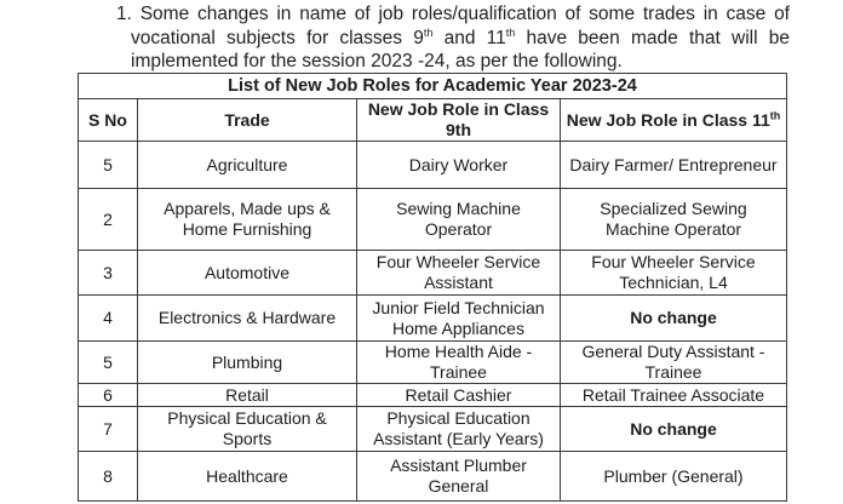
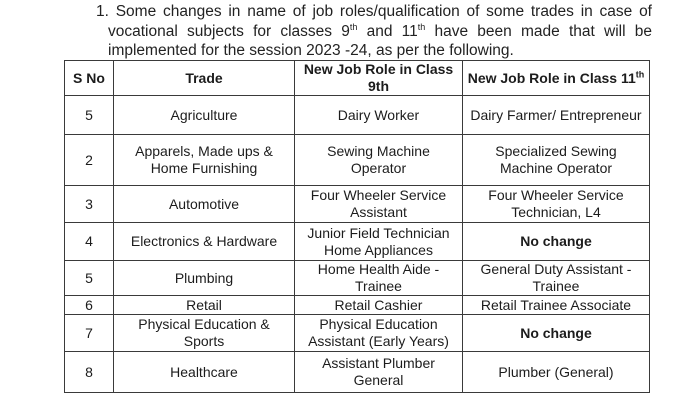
  1. Some changes in name of job roles/qualification of some trades in case of
  vocational subjects for classes 9th and 11th have been made that will be
  implemented for the session 2023 -24, as per the following.
- List of New Job Roles for Academic Year 2023-24
  S No	Trade	New Job Role in Class 9th	New Job Role in Class 11th
  5	Agriculture	Dairy Worker	Dairy Farmer/ Entrepreneur
  2	Apparels, Made ups & Home Furnishing	Sewing Machine Operator	Specialized Sewing Machine Operator
  3	Automotive	Four Wheeler Service Assistant	Four Wheeler Service Technician, L4
  4	Electronics & Hardware	Junior Field Technician Home Appliances	No change
  5	Plumbing	Home Health Aide - Trainee	General Duty Assistant - Trainee
  6	Retail	Retail Cashier	Retail Trainee Associate
  7	Physical Education & Sports	Physical Education Assistant (Early Years)	No change
  8	Healthcare	Assistant Plumber General	Plumber (General)
